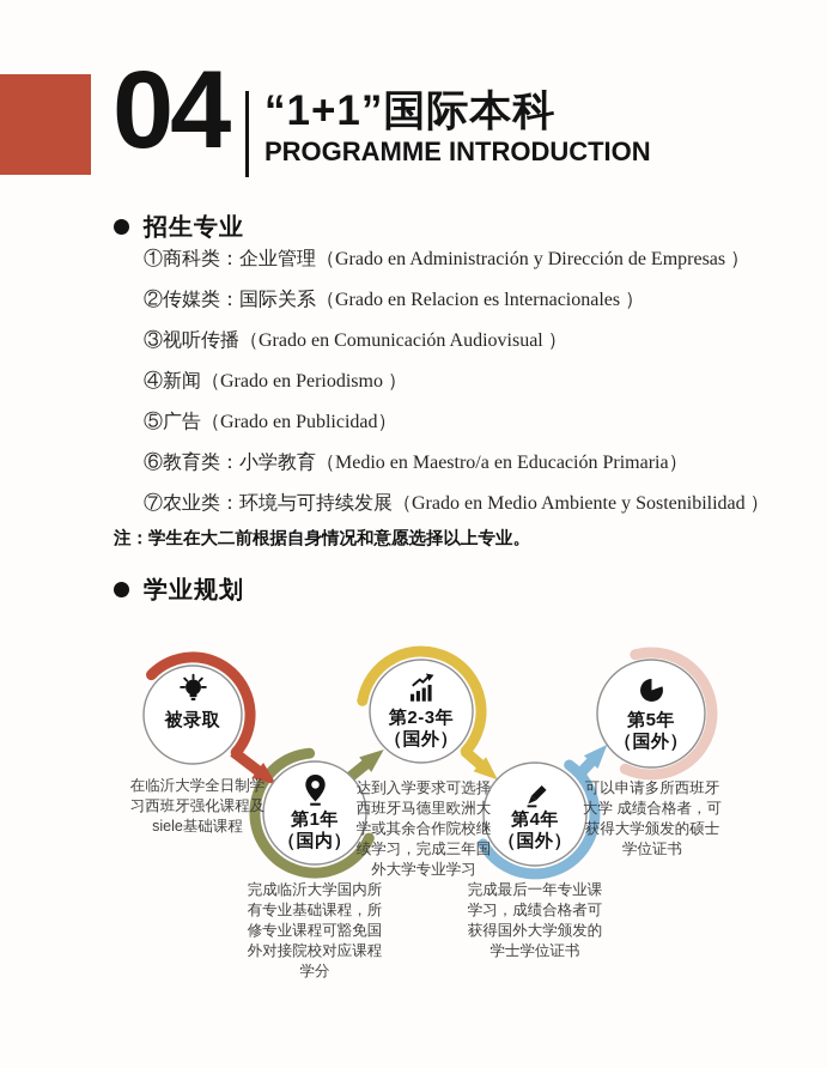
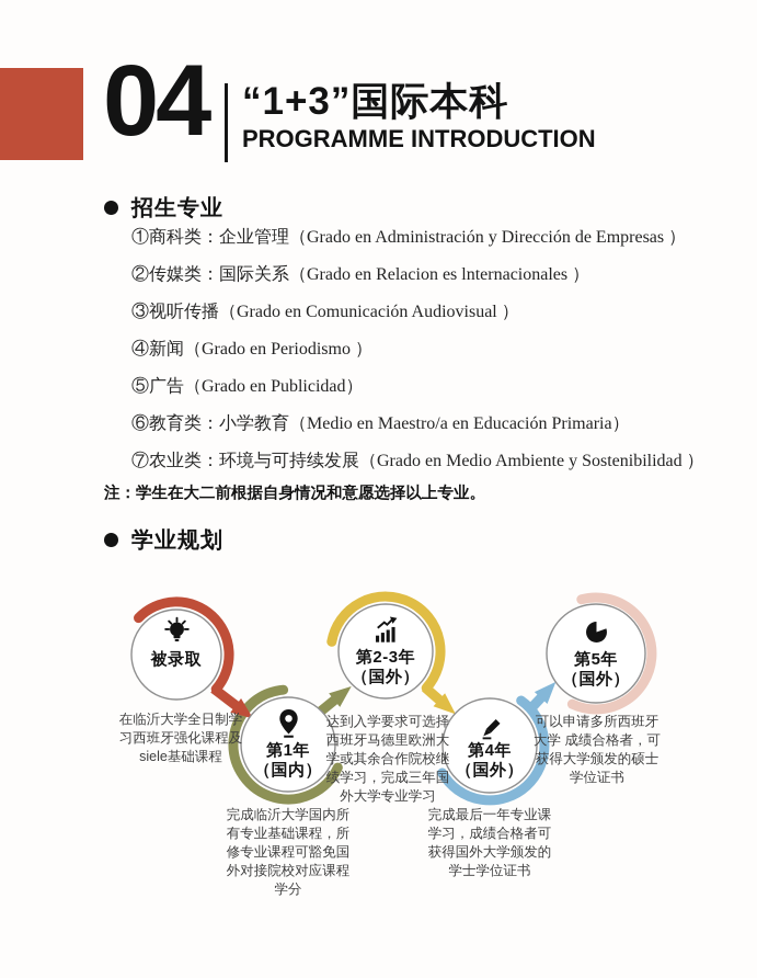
  04
- “1+1”国际本科
+ “1+3”国际本科
  PROGRAMME INTRODUCTION
  招生专业
  ①商科类：企业管理（Grado en Administración y Dirección de Empresas ）
  ②传媒类：国际关系（Grado en Relacion es lnternacionales ）
  ③视听传播（Grado en Comunicación Audiovisual ）
  ④新闻（Grado en Periodismo ）
  ⑤广告（Grado en Publicidad）
  ⑥教育类：小学教育（Medio en Maestro/a en Educación Primaria）
  ⑦农业类：环境与可持续发展（Grado en Medio Ambiente y Sostenibilidad ）
  注：学生在大二前根据自身情况和意愿选择以上专业。
  学业规划
  被录取
  第1年
  （国内）
  第2-3年
  （国外）
  第4年
  （国外）
  第5年
  （国外）
  在临沂大学全日制学习西班牙强化课程及siele基础课程
  完成临沂大学国内所有专业基础课程，所修专业课程可豁免国外对接院校对应课程学分
  达到入学要求可选择西班牙马德里欧洲大学或其余合作院校继续学习，完成三年国外大学专业学习
  完成最后一年专业课学习，成绩合格者可获得国外大学颁发的学士学位证书
  可以申请多所西班牙大学 成绩合格者，可获得大学颁发的硕士学位证书
